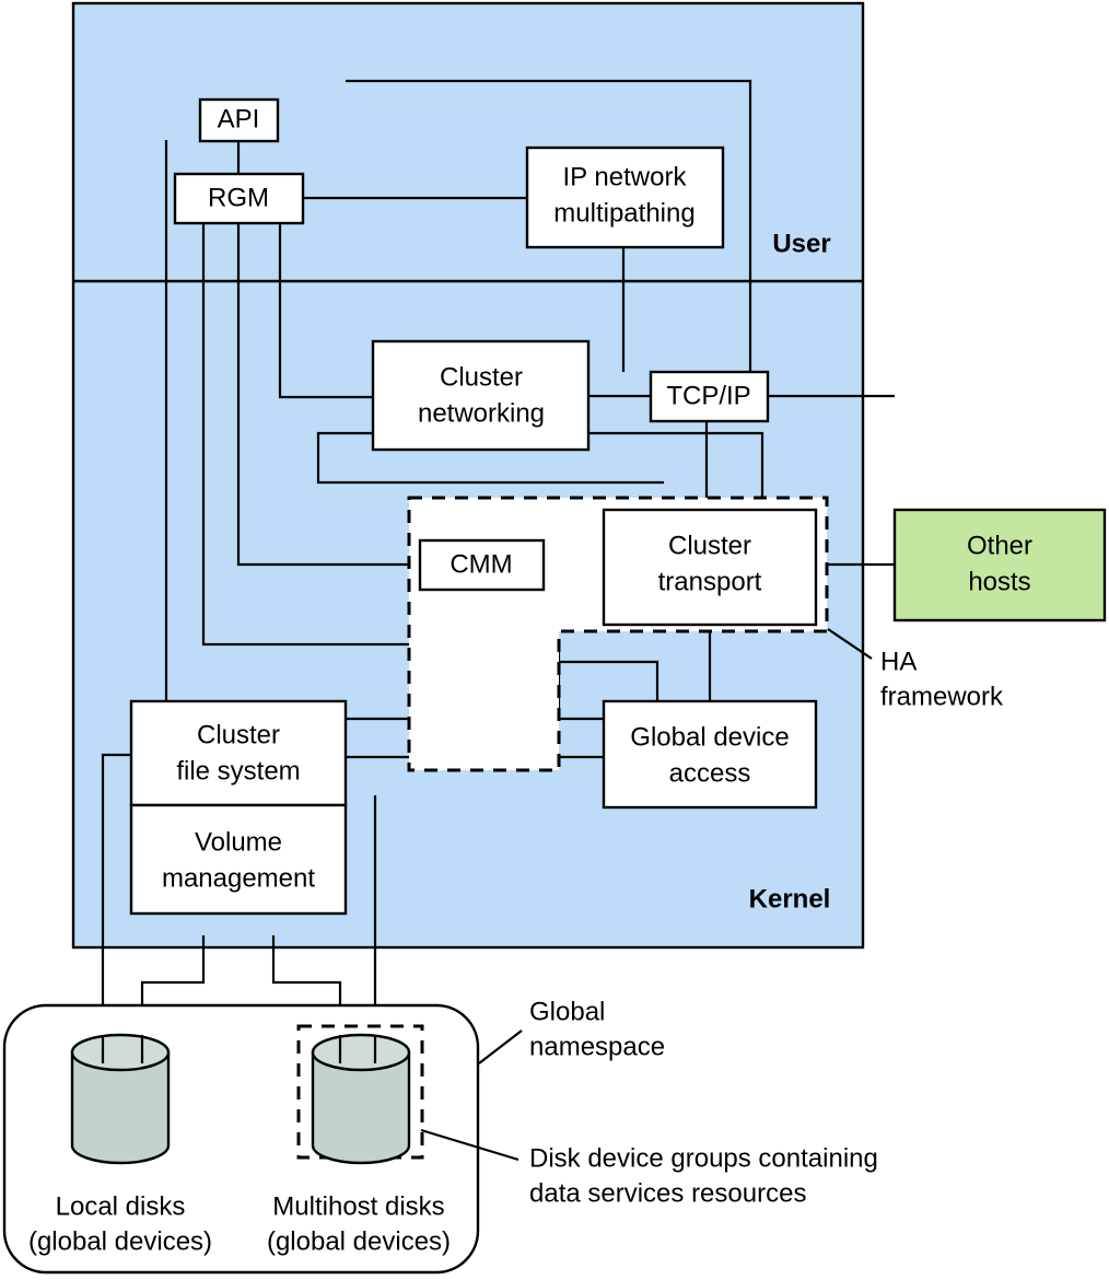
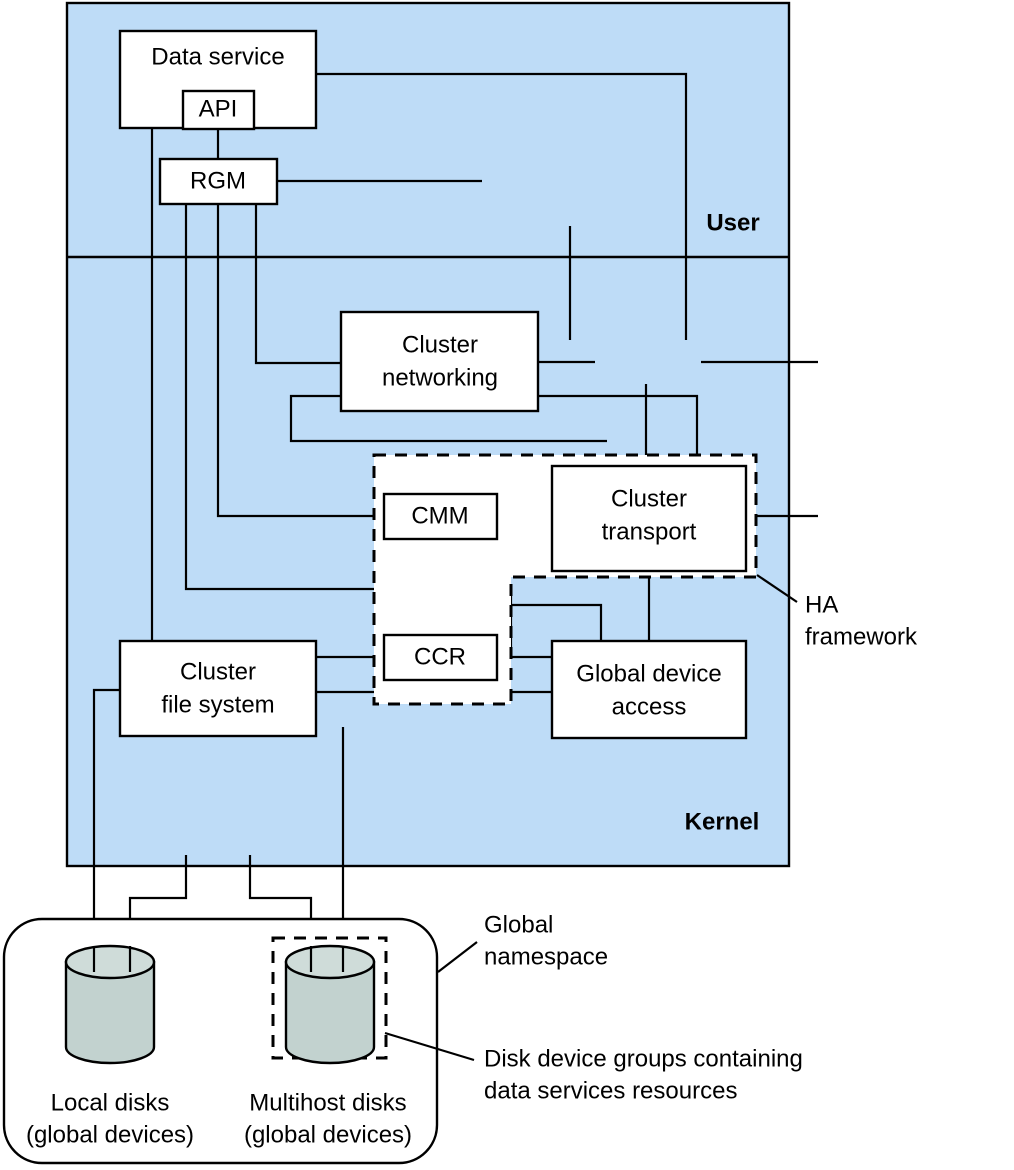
  User
  Kernel
+ Data service
  API
  RGM
- IP network
- multipathing
  Cluster
  networking
- TCP/IP
  CMM
  Cluster
  transport
+ CCR
  Global device
  access
  Cluster
  file system
- Volume
- management
- Other
- hosts
  HA
  framework
  Global
  namespace
  Disk device groups containing
  data services resources
  Local disks
  (global devices)
  Multihost disks
  (global devices)
